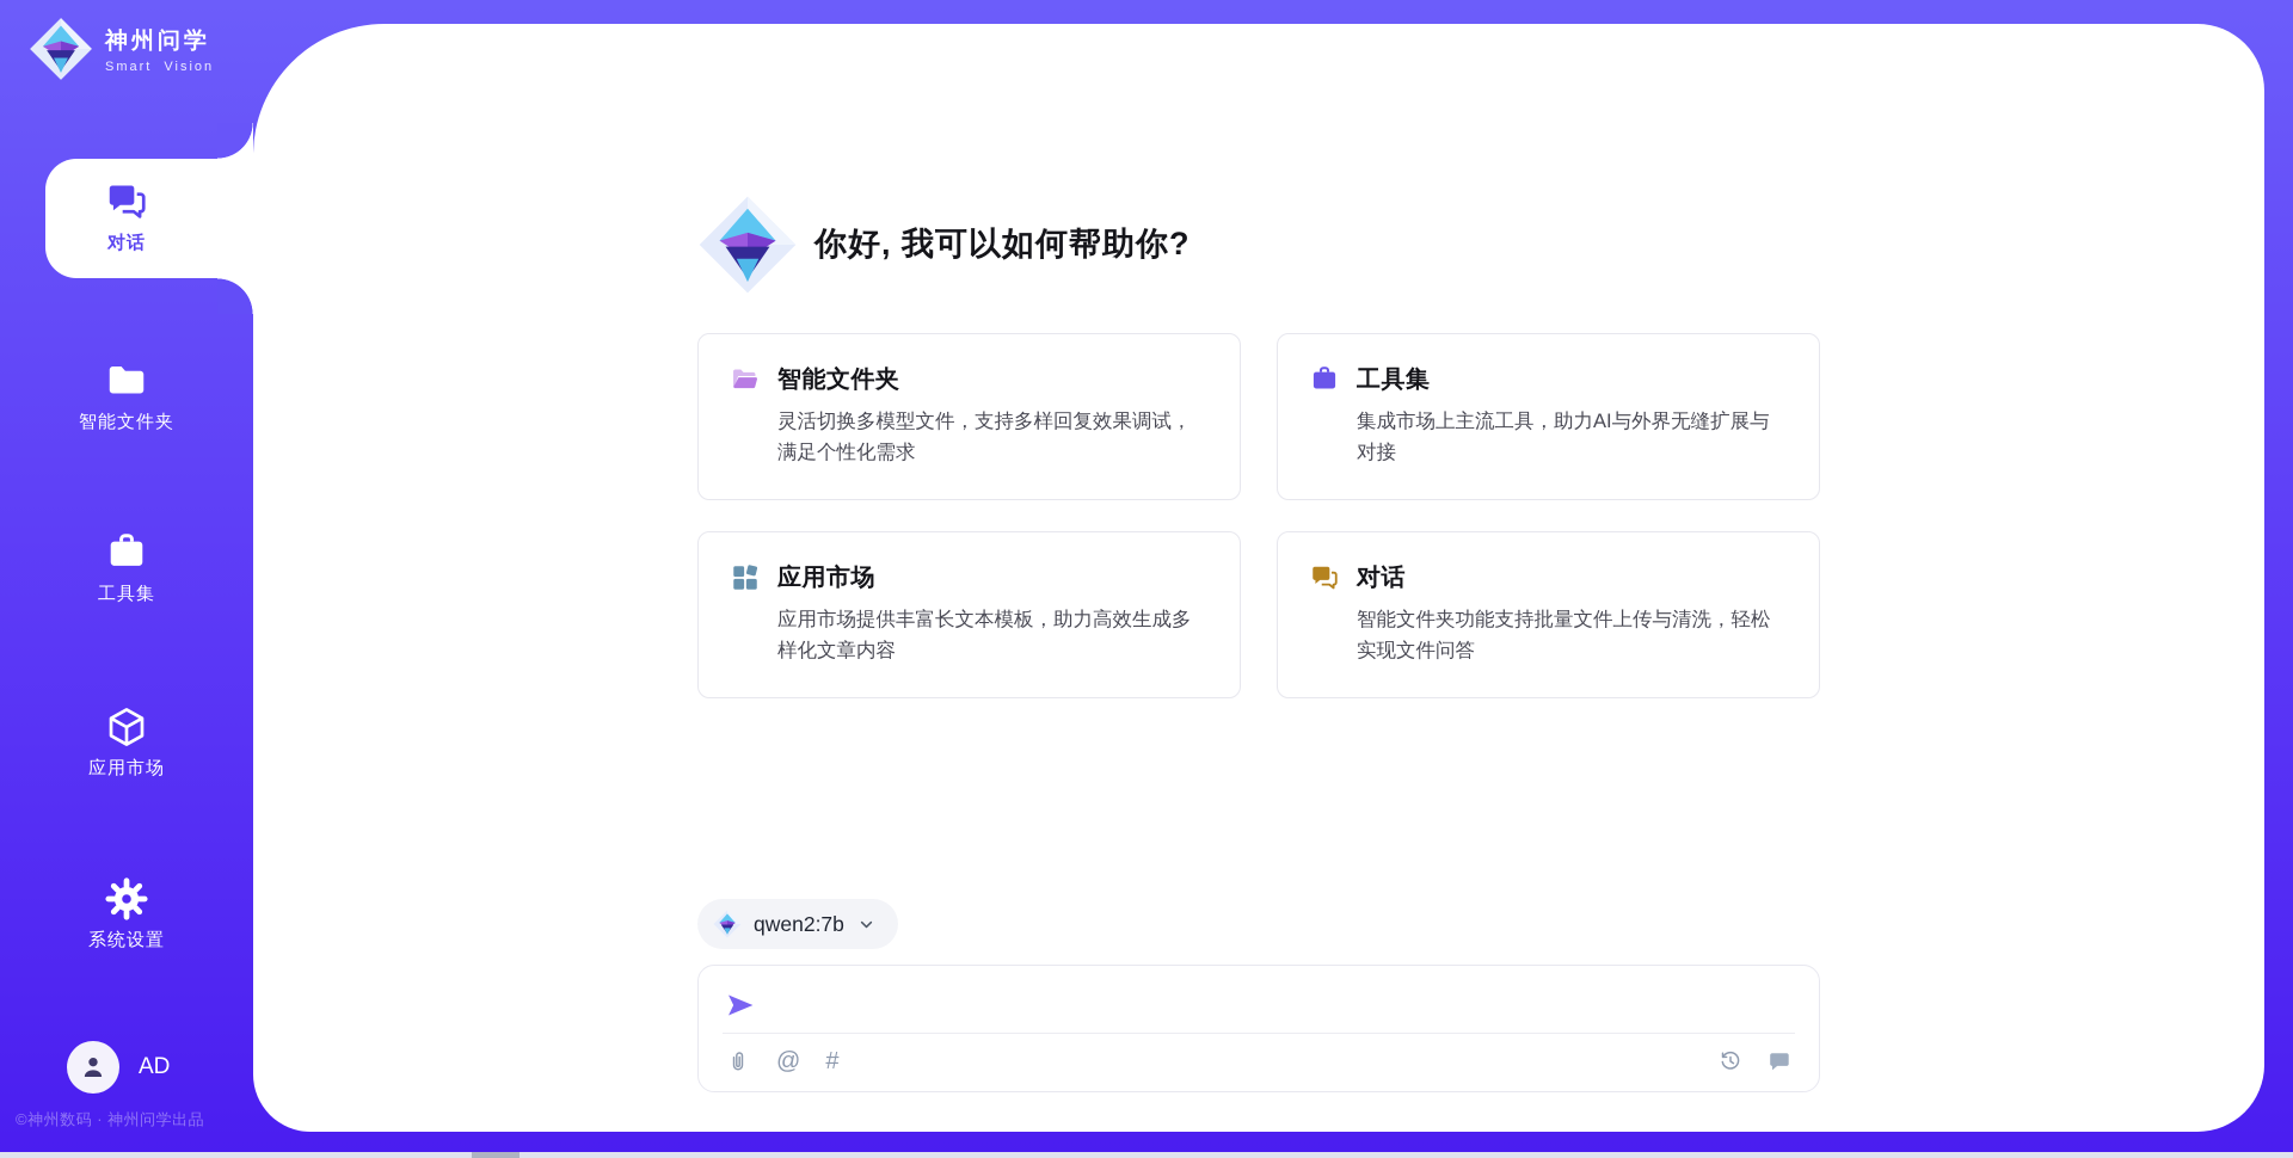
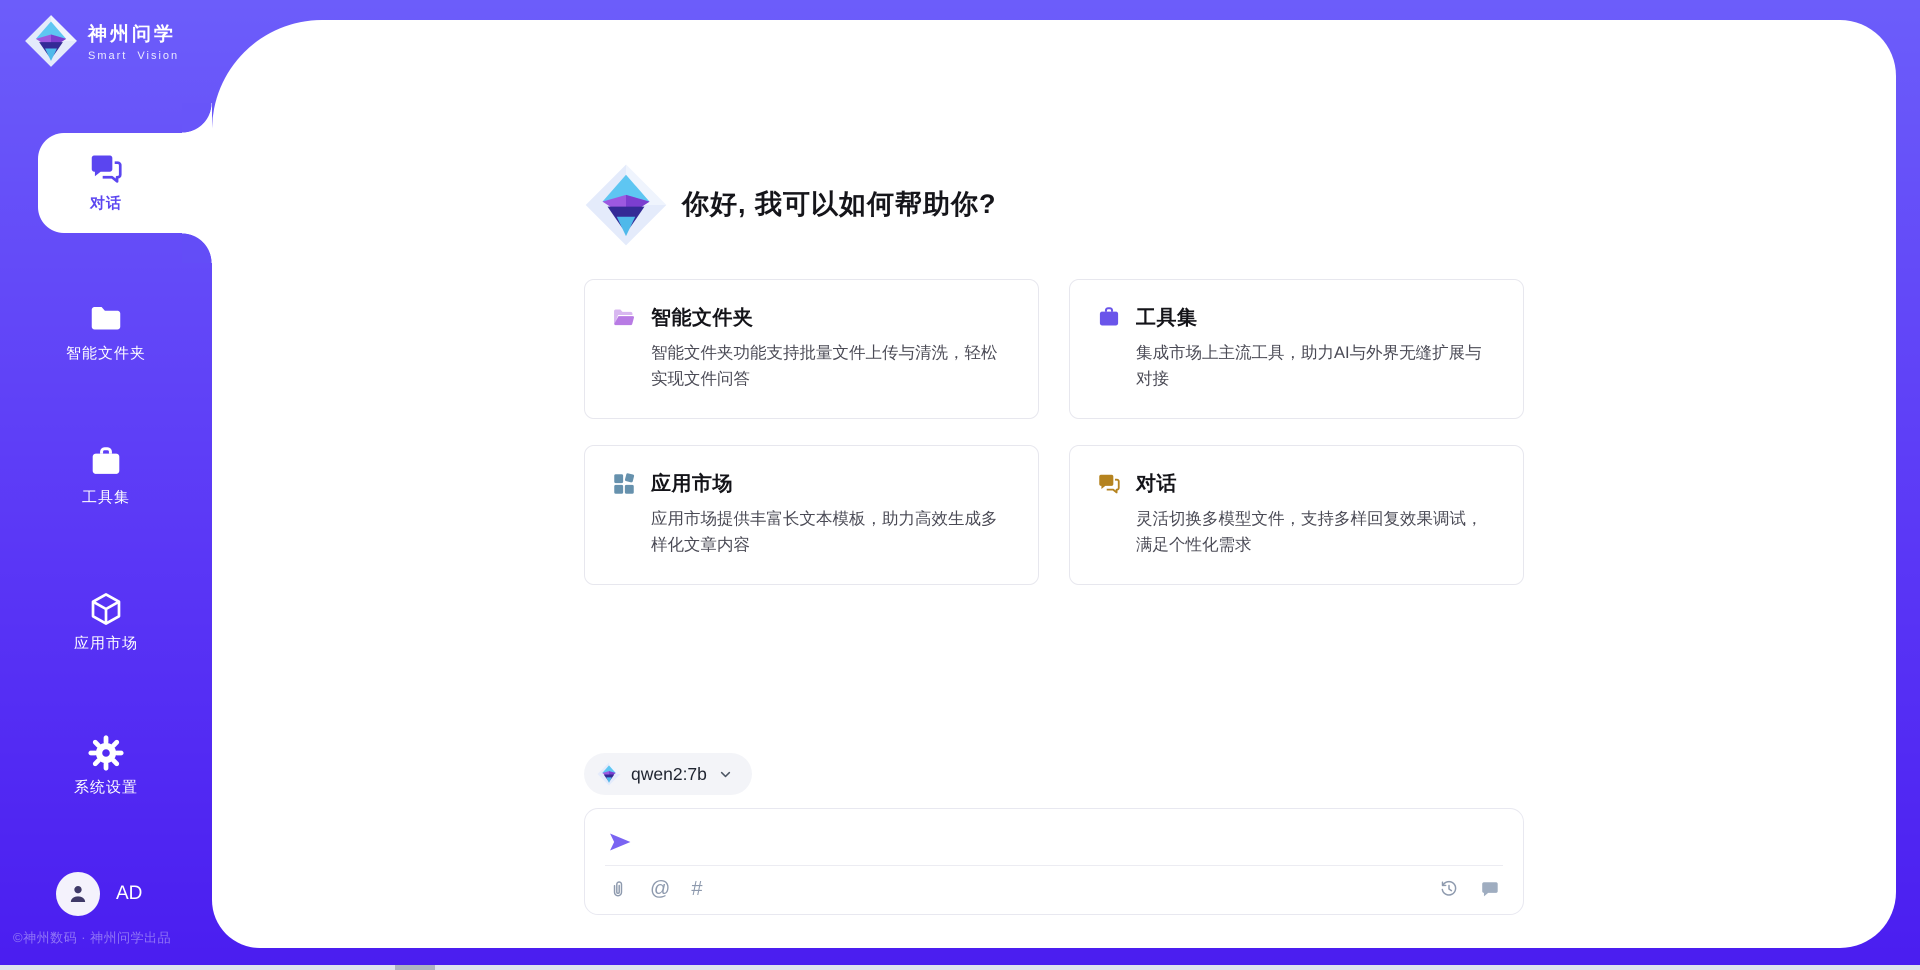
  神州问学
  Smart Vision
  对话
  智能文件夹
  工具集
  应用市场
  系统设置
  AD
  ©神州数码 · 神州问学出品
  你好, 我可以如何帮助你?
  智能文件夹
- 灵活切换多模型文件，支持多样回复效果调试，满足个性化需求
+ 智能文件夹功能支持批量文件上传与清洗，轻松实现文件问答
  工具集
  集成市场上主流工具，助力AI与外界无缝扩展与对接
  应用市场
  应用市场提供丰富长文本模板，助力高效生成多样化文章内容
  对话
- 智能文件夹功能支持批量文件上传与清洗，轻松实现文件问答
+ 灵活切换多模型文件，支持多样回复效果调试，满足个性化需求
  qwen2:7b
  @
  #
